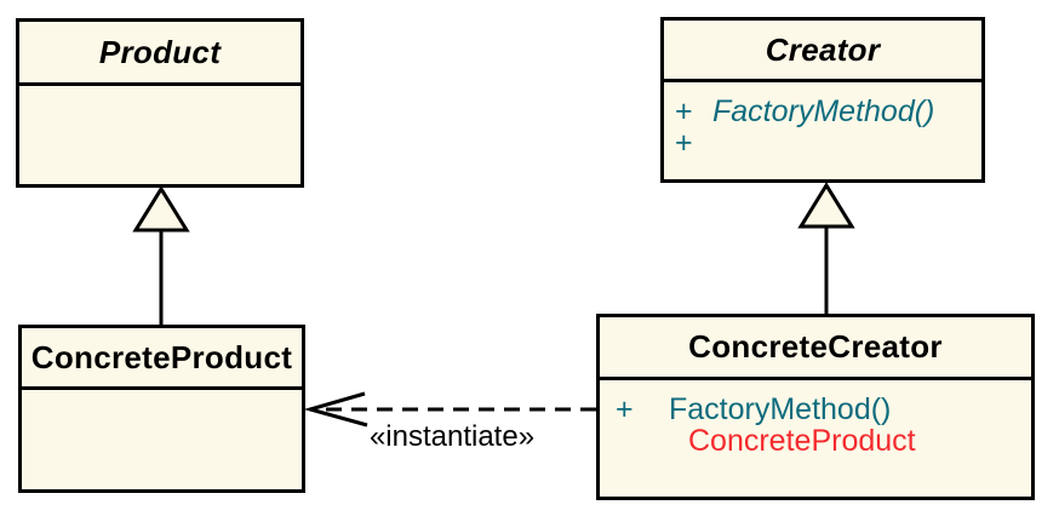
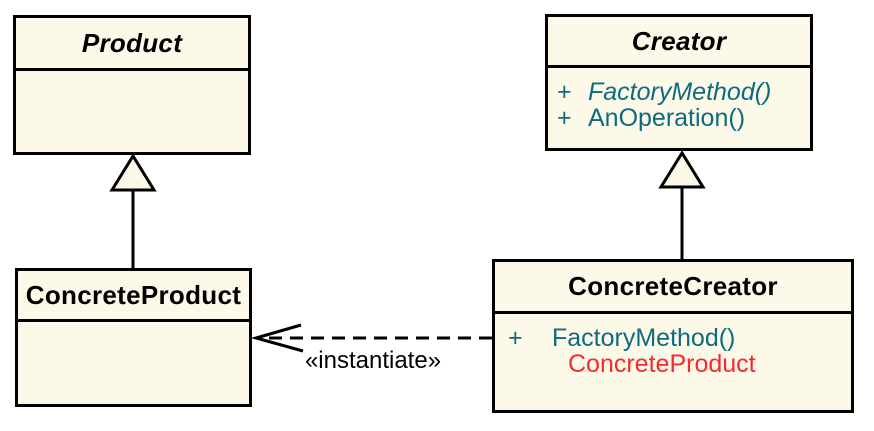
  Product
  Creator
  +
  FactoryMethod()
  +
+ AnOperation()
  ConcreteProduct
  ConcreteCreator
  +
  FactoryMethod()
  ConcreteProduct
  «instantiate»
